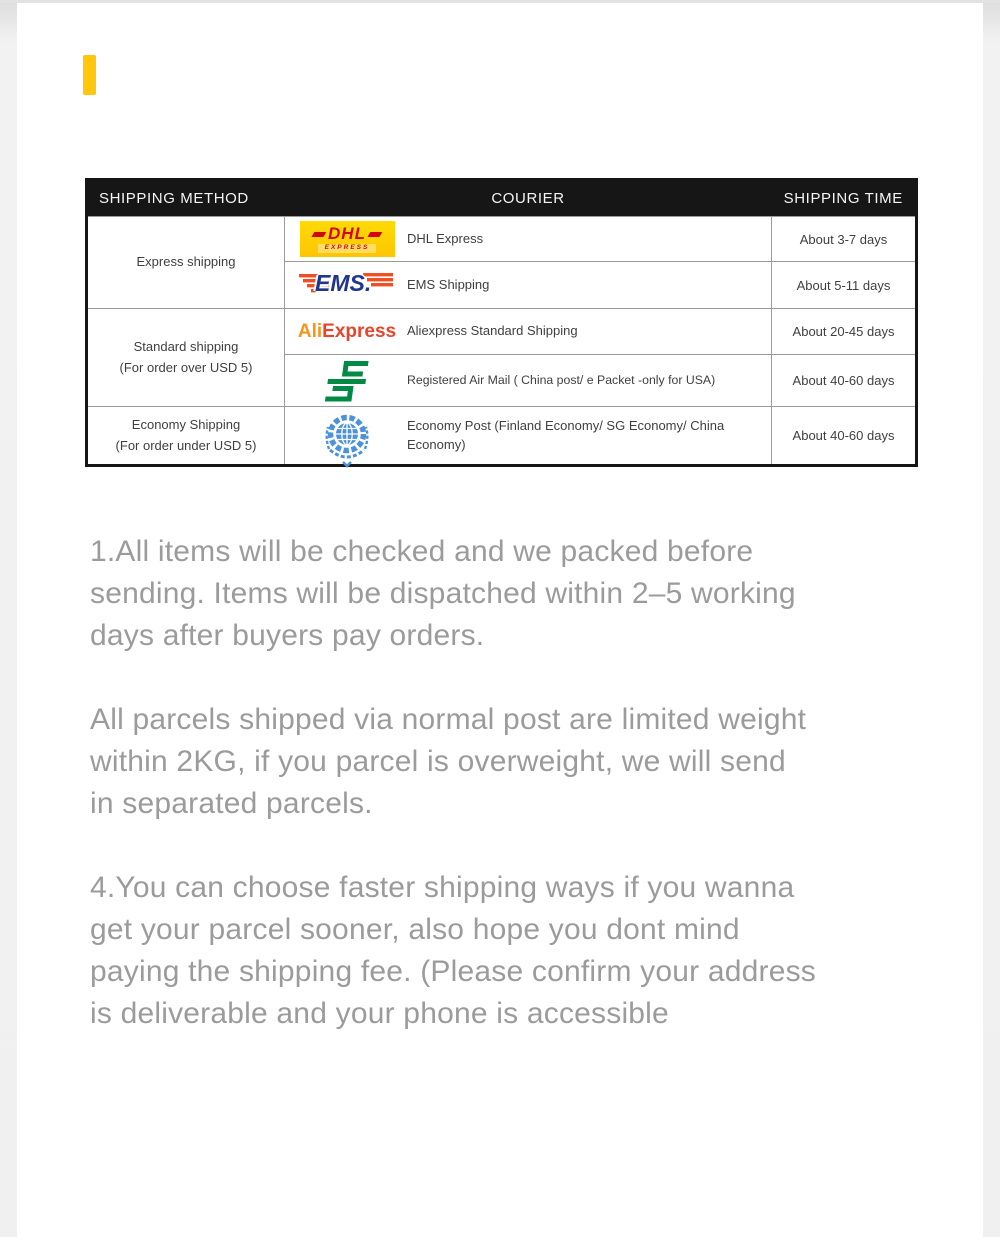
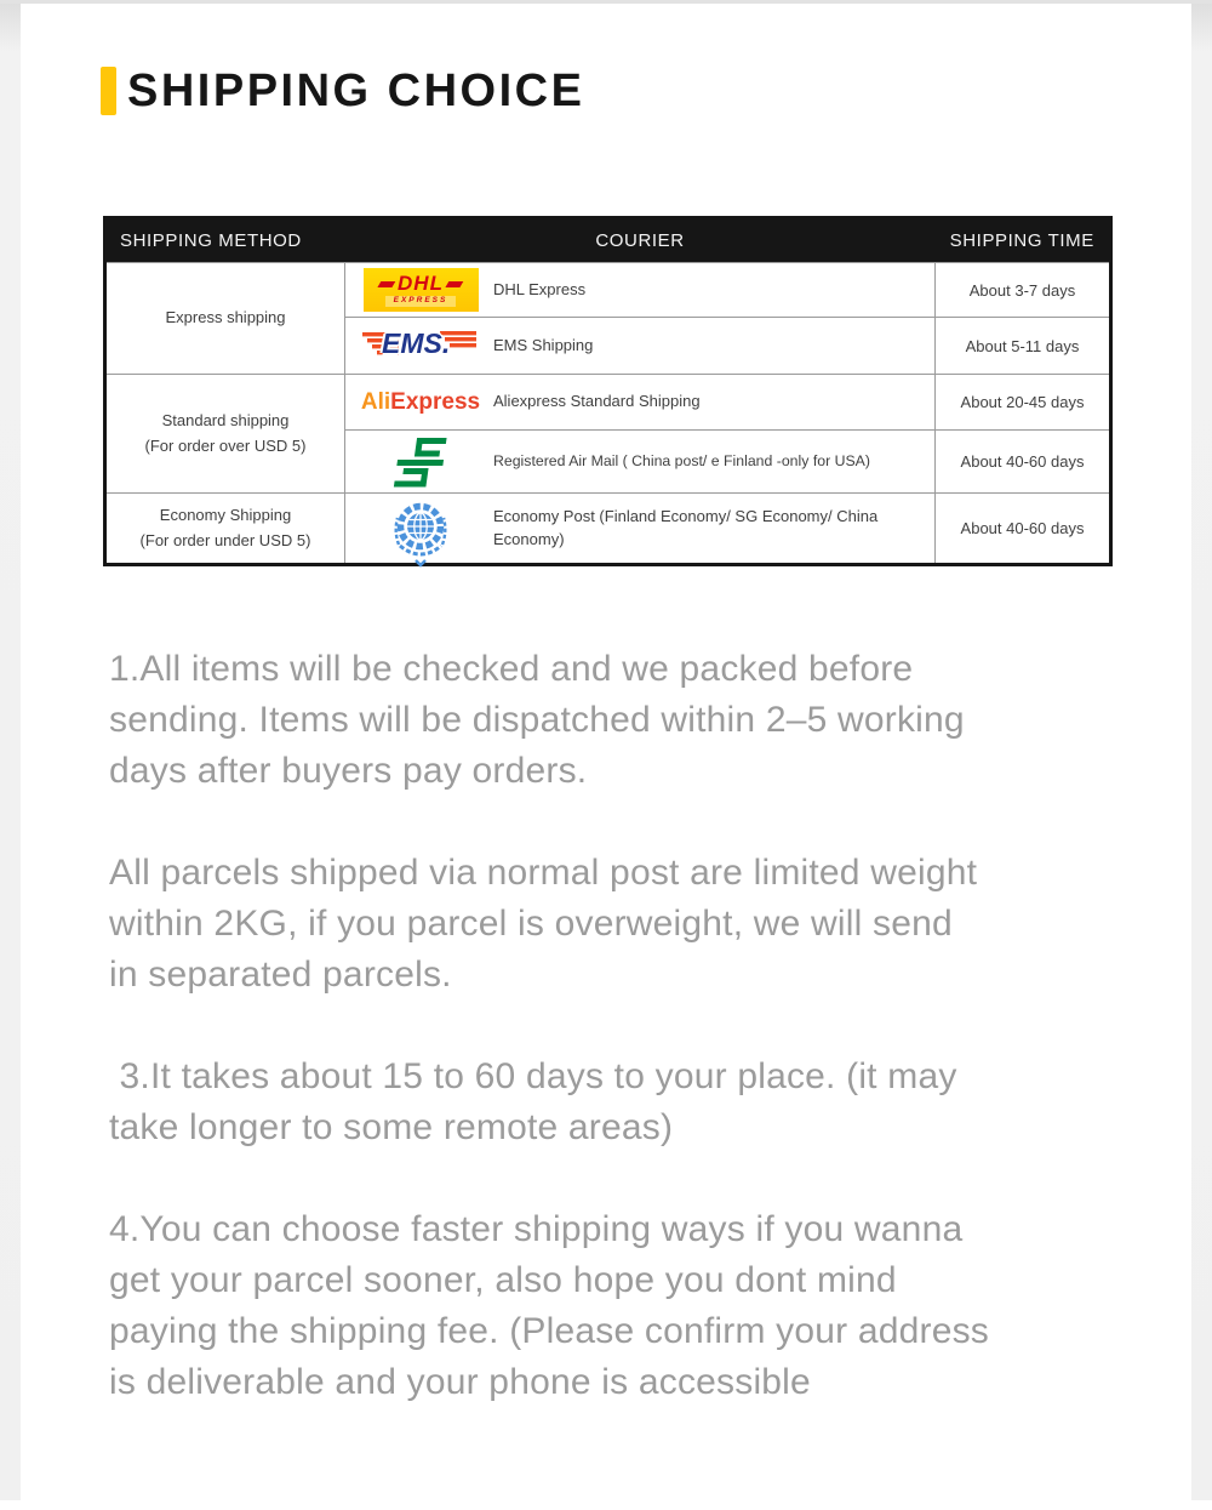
+ SHIPPING CHOICE
  SHIPPING METHOD	COURIER	SHIPPING TIME
  Express shipping	DHL DHL Express	About 3-7 days
  EMS. EMS Shipping	About 5-11 days
  Standard shipping (For order over USD 5)	AliExpress Aliexpress Standard Shipping	About 20-45 days
- Registered Air Mail ( China post/ e Packet -only for USA)	About 40-60 days
+ Registered Air Mail ( China post/ e Finland -only for USA)	About 40-60 days
  Economy Shipping (For order under USD 5)	Economy Post (Finland Economy/ SG Economy/ China Economy)	About 40-60 days
  1.All items will be checked and we packed before
  sending. Items will be dispatched within 2–5 working
  days after buyers pay orders.
  All parcels shipped via normal post are limited weight
  within 2KG, if you parcel is overweight, we will send
  in separated parcels.
+ 3.It takes about 15 to 60 days to your place. (it may
+ take longer to some remote areas)
  4.You can choose faster shipping ways if you wanna
  get your parcel sooner, also hope you dont mind
  paying the shipping fee. (Please confirm your address
  is deliverable and your phone is accessible
